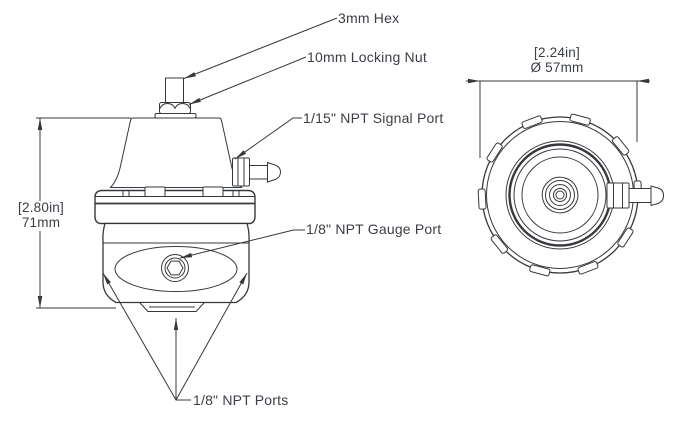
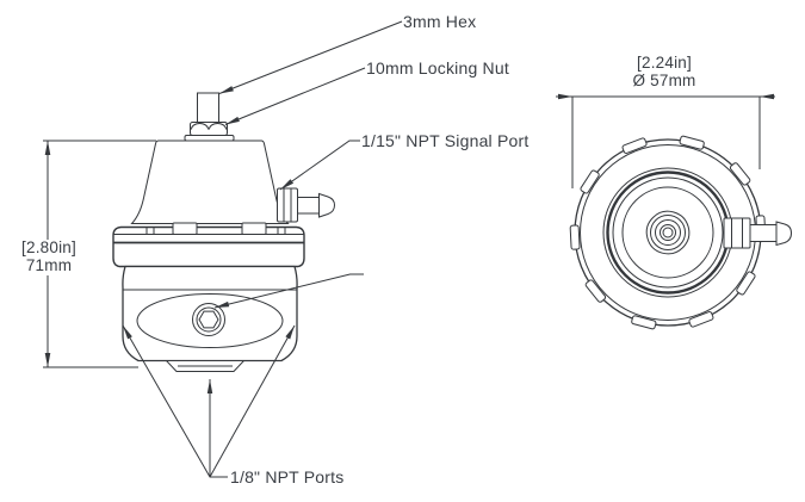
  3mm Hex
  10mm Locking Nut
  1/15" NPT Signal Port
- 1/8" NPT Gauge Port
  1/8" NPT Ports
  [2.80in]
  71mm
  [2.24in]
  Ø 57mm
